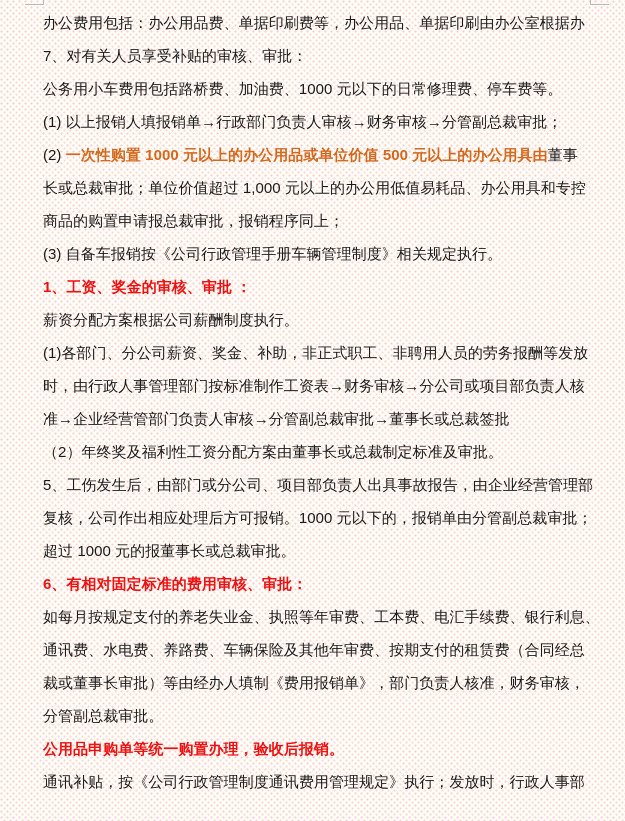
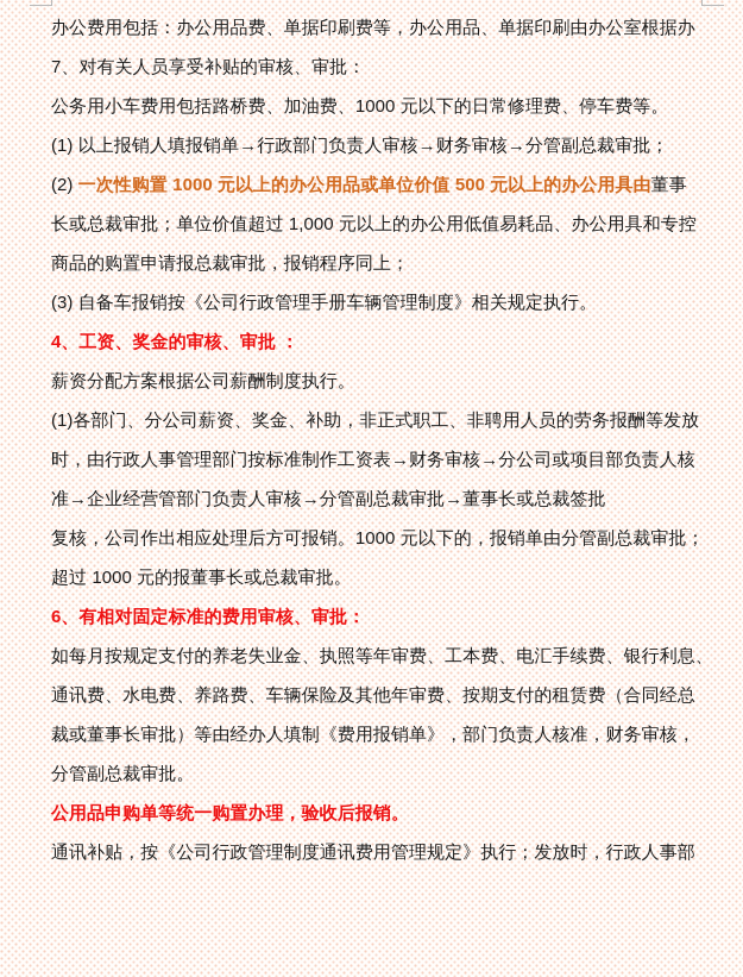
  办公费用包括：办公用品费、单据印刷费等，办公用品、单据印刷由办公室根据办
  7、对有关人员享受补贴的审核、审批：
  公务用小车费用包括路桥费、加油费、1000 元以下的日常修理费、停车费等。
  (1) 以上报销人填报销单→行政部门负责人审核→财务审核→分管副总裁审批；
  (2) 一次性购置 1000 元以上的办公用品或单位价值 500 元以上的办公用具由董事
  长或总裁审批；单位价值超过 1,000 元以上的办公用低值易耗品、办公用具和专控
  商品的购置申请报总裁审批，报销程序同上；
  (3) 自备车报销按《公司行政管理手册车辆管理制度》相关规定执行。
- 1、工资、奖金的审核、审批 ：
+ 4、工资、奖金的审核、审批 ：
  薪资分配方案根据公司薪酬制度执行。
  (1)各部门、分公司薪资、奖金、补助，非正式职工、非聘用人员的劳务报酬等发放
  时，由行政人事管理部门按标准制作工资表→财务审核→分公司或项目部负责人核
  准→企业经营管部门负责人审核→分管副总裁审批→董事长或总裁签批
- （2）年终奖及福利性工资分配方案由董事长或总裁制定标准及审批。
- 5、工伤发生后，由部门或分公司、项目部负责人出具事故报告，由企业经营管理部
  复核，公司作出相应处理后方可报销。1000 元以下的，报销单由分管副总裁审批；
  超过 1000 元的报董事长或总裁审批。
  6、有相对固定标准的费用审核、审批：
  如每月按规定支付的养老失业金、执照等年审费、工本费、电汇手续费、银行利息、
  通讯费、水电费、养路费、车辆保险及其他年审费、按期支付的租赁费（合同经总
  裁或董事长审批）等由经办人填制《费用报销单》，部门负责人核准，财务审核，
  分管副总裁审批。
  公用品申购单等统一购置办理，验收后报销。
  通讯补贴，按《公司行政管理制度通讯费用管理规定》执行；发放时，行政人事部
